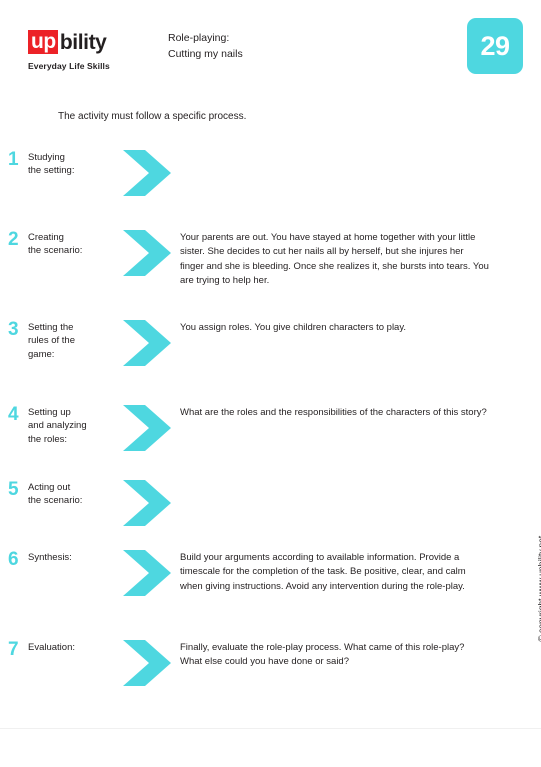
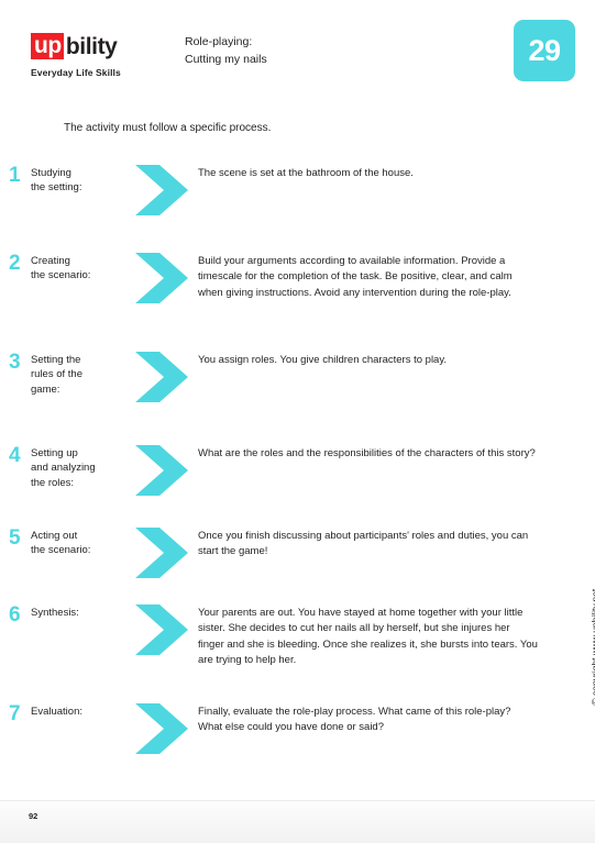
  up
  bility
  Everyday Life Skills
  Role-playing:
  Cutting my nails
  29
  The activity must follow a specific process.
  1
  Studying
  the setting:
+ The scene is set at the bathroom of the house.
  2
  Creating
  the scenario:
- Your parents are out. You have stayed at home together with your little sister. She decides to cut her nails all by herself, but she injures her finger and she is bleeding. Once she realizes it, she bursts into tears. You are trying to help her.
+ Build your arguments according to available information. Provide a timescale for the completion of the task. Be positive, clear, and calm when giving instructions. Avoid any intervention during the role-play.
  3
  Setting the
  rules of the
  game:
  You assign roles. You give children characters to play.
  4
  Setting up
  and analyzing
  the roles:
  What are the roles and the responsibilities of the characters of this story?
  5
  Acting out
  the scenario:
+ Once you finish discussing about participants' roles and duties, you can start the game!
  6
  Synthesis:
- Build your arguments according to available information. Provide a timescale for the completion of the task. Be positive, clear, and calm when giving instructions. Avoid any intervention during the role-play.
+ Your parents are out. You have stayed at home together with your little sister. She decides to cut her nails all by herself, but she injures her finger and she is bleeding. Once she realizes it, she bursts into tears. You are trying to help her.
  7
  Evaluation:
  Finally, evaluate the role-play process. What came of this role-play? What else could you have done or said?
+ 92
